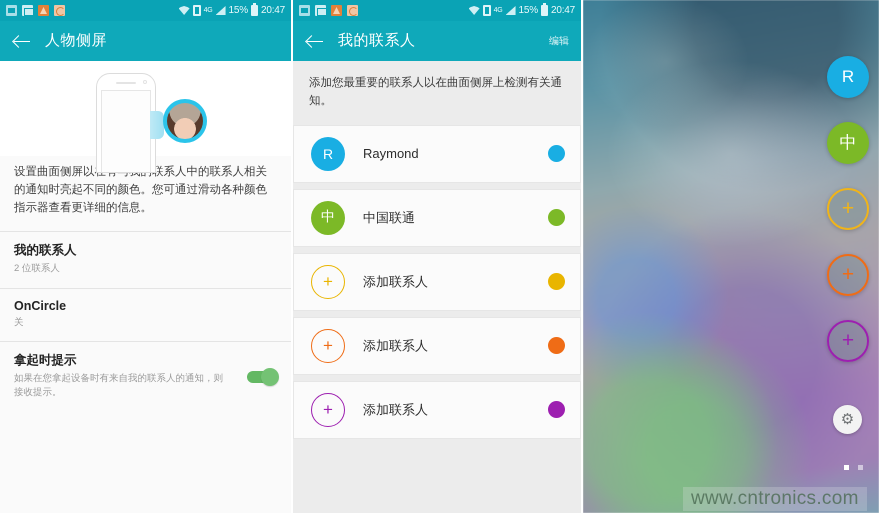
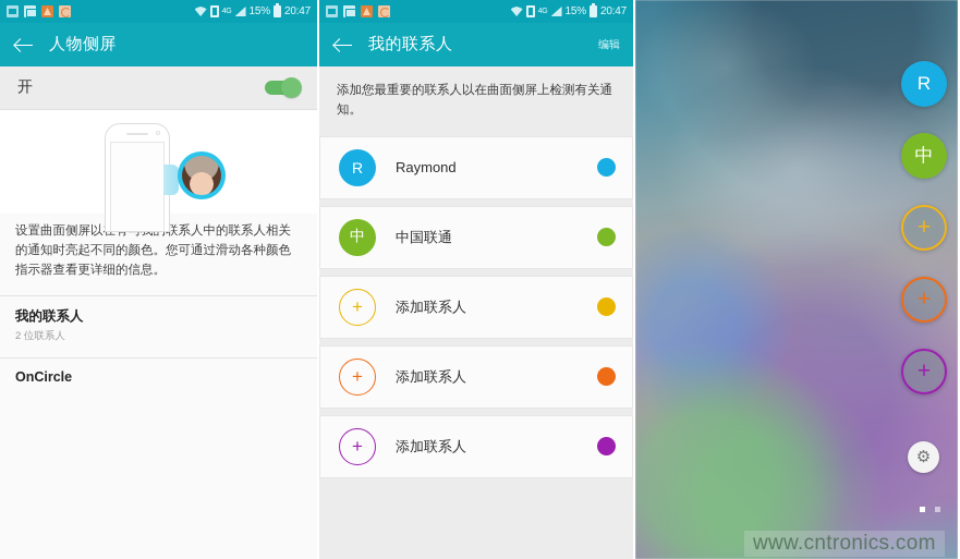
  15%
  20:47
  人物侧屏
+ 开
  设置曲面侧屏以联系人中的联系人相关的通知时亮起不同的颜色。您可通过滑动各种颜色指示器查看更详细的信息。
  我的联系人
  2 位联系人
  OnCircle
- 关
- 拿起时提示
- 如果在您拿起设备时有来自我的联系人的通知，则接收提示。
  15%
  20:47
  我的联系人
  编辑
  添加您最重要的联系人以在曲面侧屏上检测有关通知。
  R
  Raymond
  中
  中国联通
  +
  添加联系人
  +
  添加联系人
  +
  添加联系人
  R
  中
  +
  +
  +
  ⚙
  www.cntronics.com
